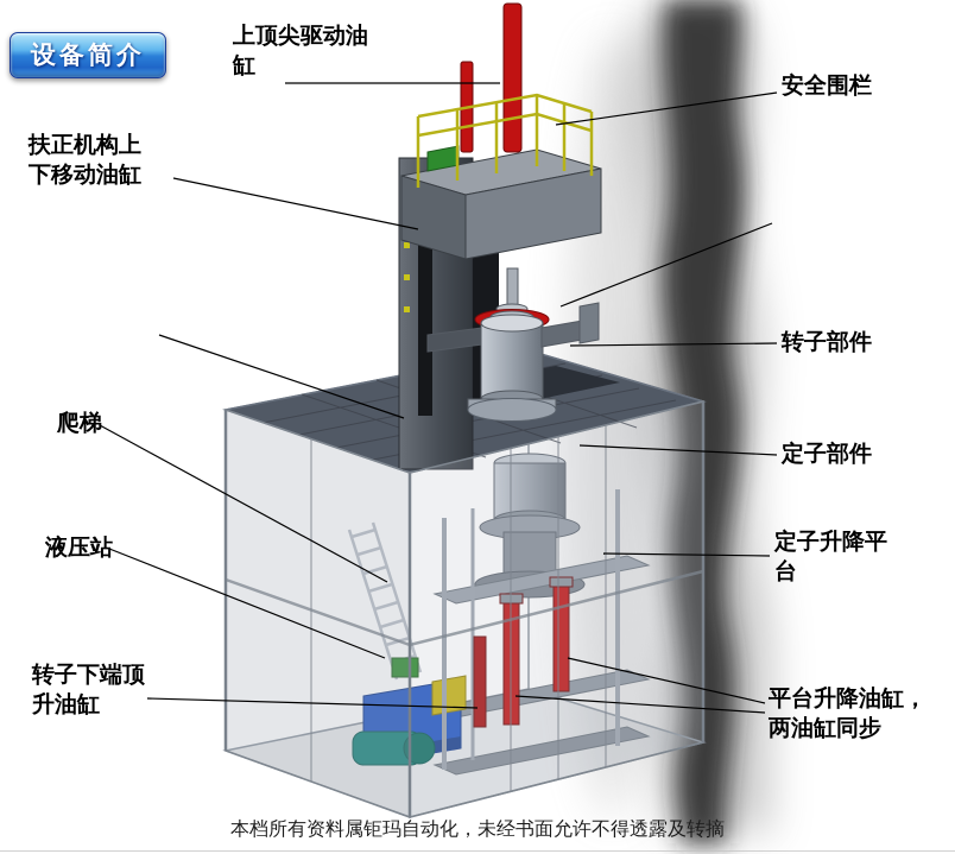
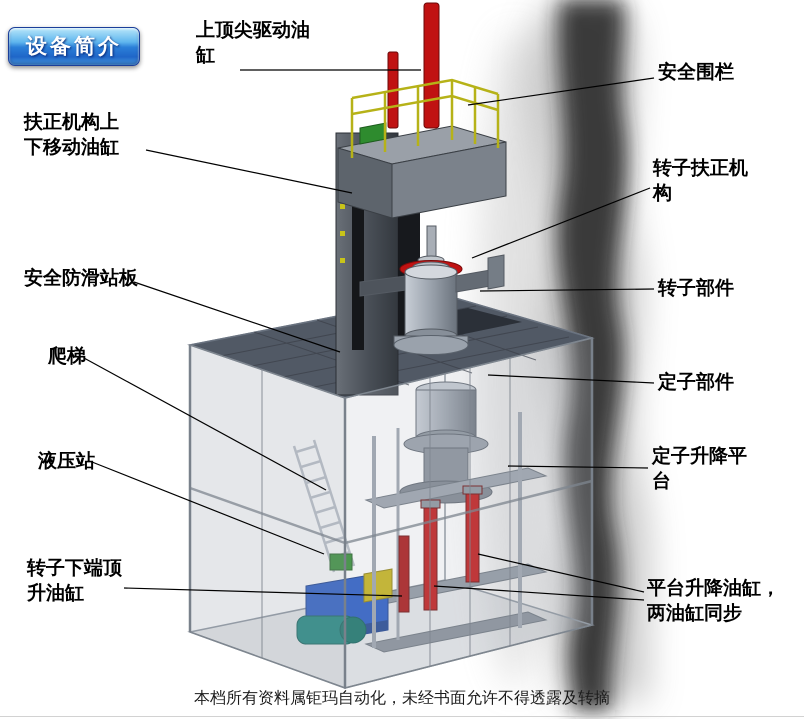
  设备简介
  上顶尖驱动油缸
  安全围栏
  扶正机构上下移动油缸
+ 转子扶正机构
+ 安全防滑站板
  转子部件
  爬梯
  定子部件
  液压站
  定子升降平台
  转子下端顶升油缸
  平台升降油缸，两油缸同步
  本档所有资料属钜玛自动化，未经书面允许不得透露及转摘
